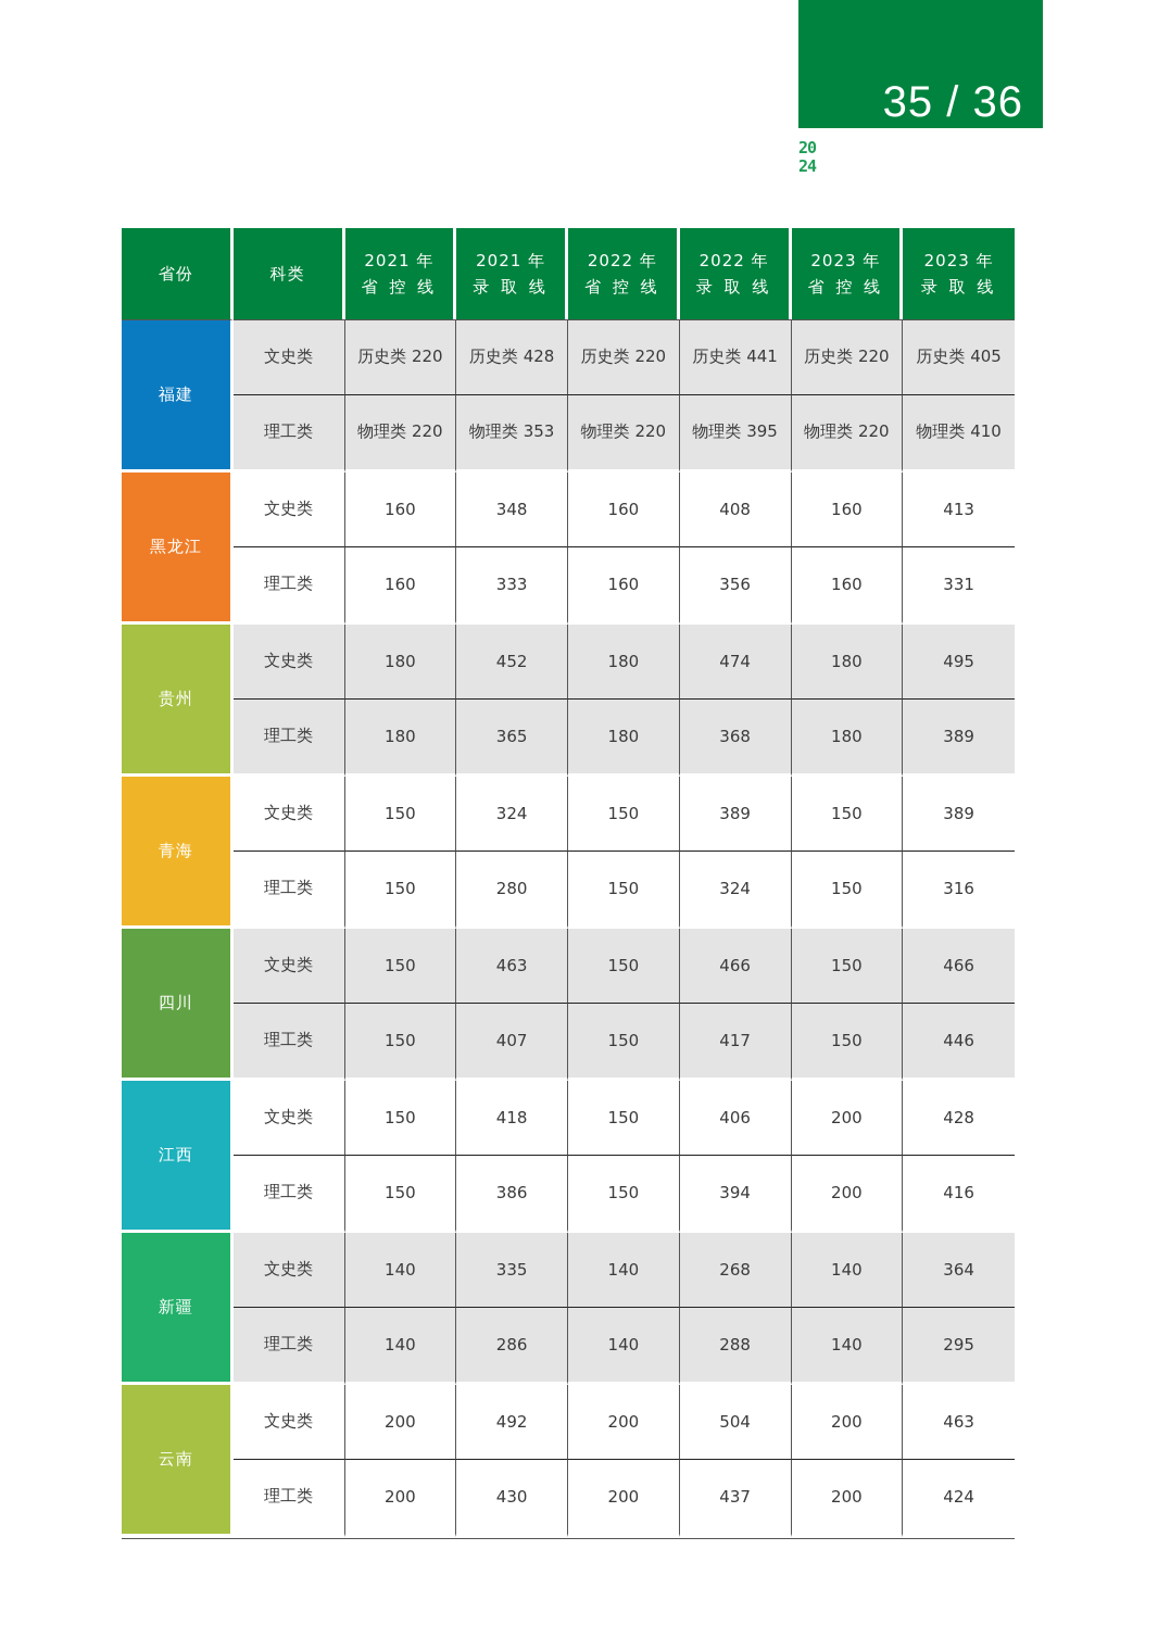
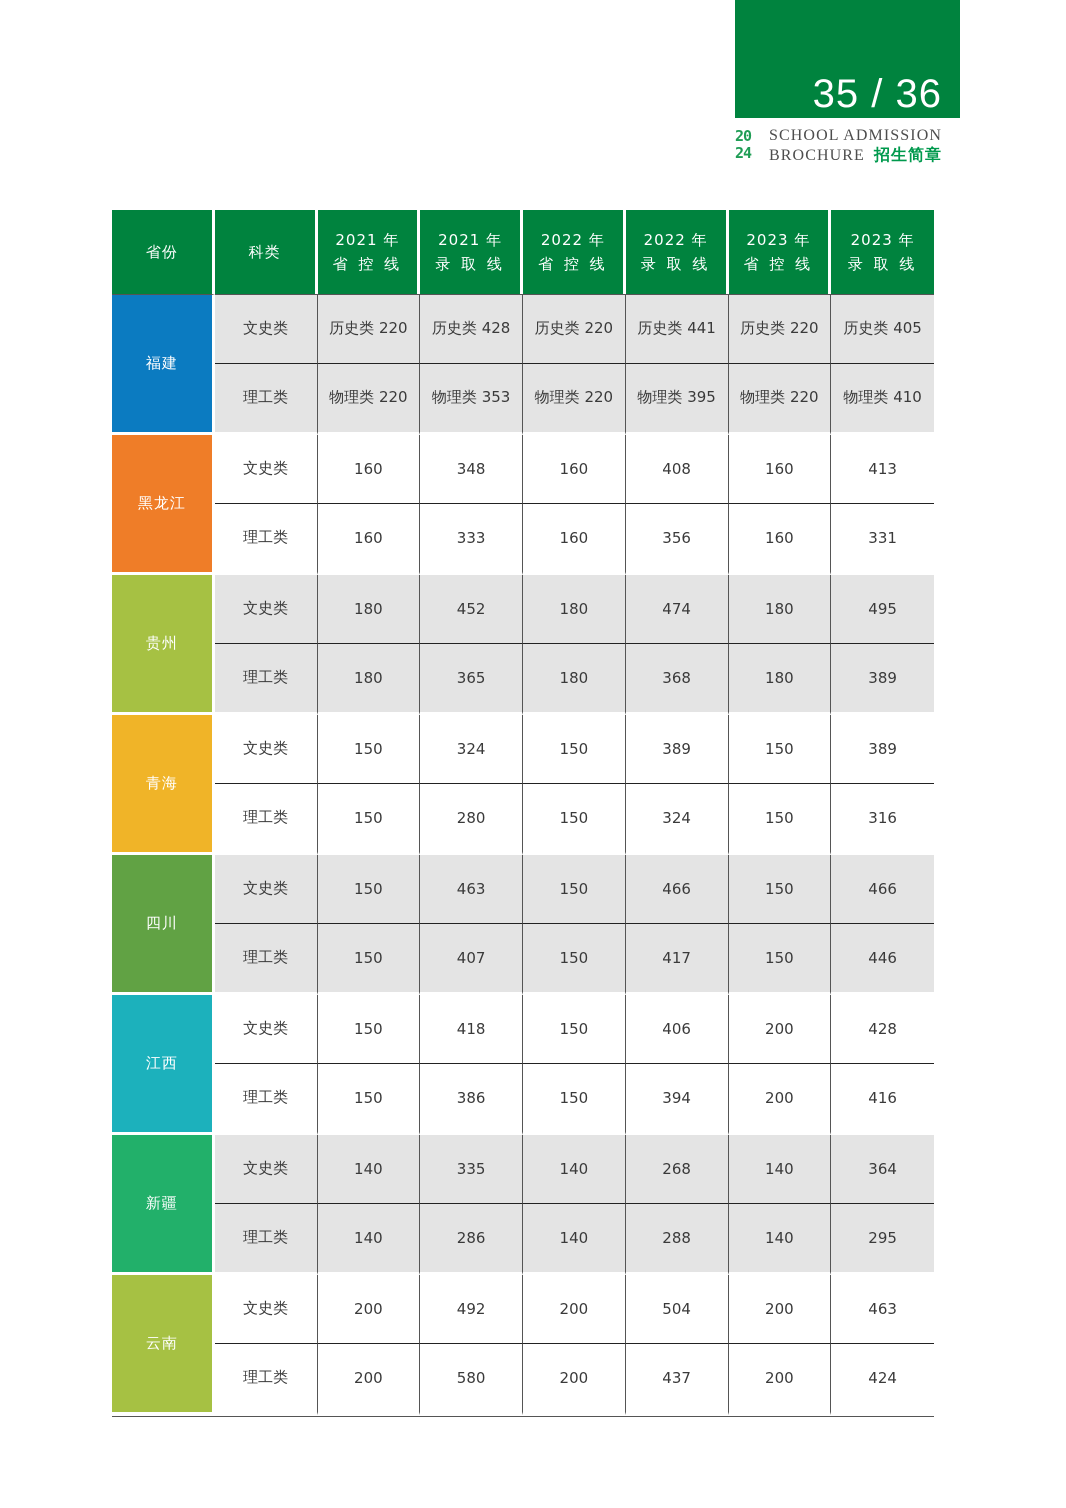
  35 / 36
  20
  24
+ SCHOOL ADMISSION
+ BROCHURE
+ 招生简章
  省份	科类	2021 年省 控 线	2021 年录 取 线	2022 年省 控 线	2022 年录 取 线	2023 年省 控 线	2023 年录 取 线
  福建	文史类	历史类 220	历史类 428	历史类 220	历史类 441	历史类 220	历史类 405
  理工类	物理类 220	物理类 353	物理类 220	物理类 395	物理类 220	物理类 410
  黑龙江	文史类	160	348	160	408	160	413
  理工类	160	333	160	356	160	331
  贵州	文史类	180	452	180	474	180	495
  理工类	180	365	180	368	180	389
  青海	文史类	150	324	150	389	150	389
  理工类	150	280	150	324	150	316
  四川	文史类	150	463	150	466	150	466
  理工类	150	407	150	417	150	446
  江西	文史类	150	418	150	406	200	428
  理工类	150	386	150	394	200	416
  新疆	文史类	140	335	140	268	140	364
  理工类	140	286	140	288	140	295
  云南	文史类	200	492	200	504	200	463
- 理工类	200	430	200	437	200	424
+ 理工类	200	580	200	437	200	424
